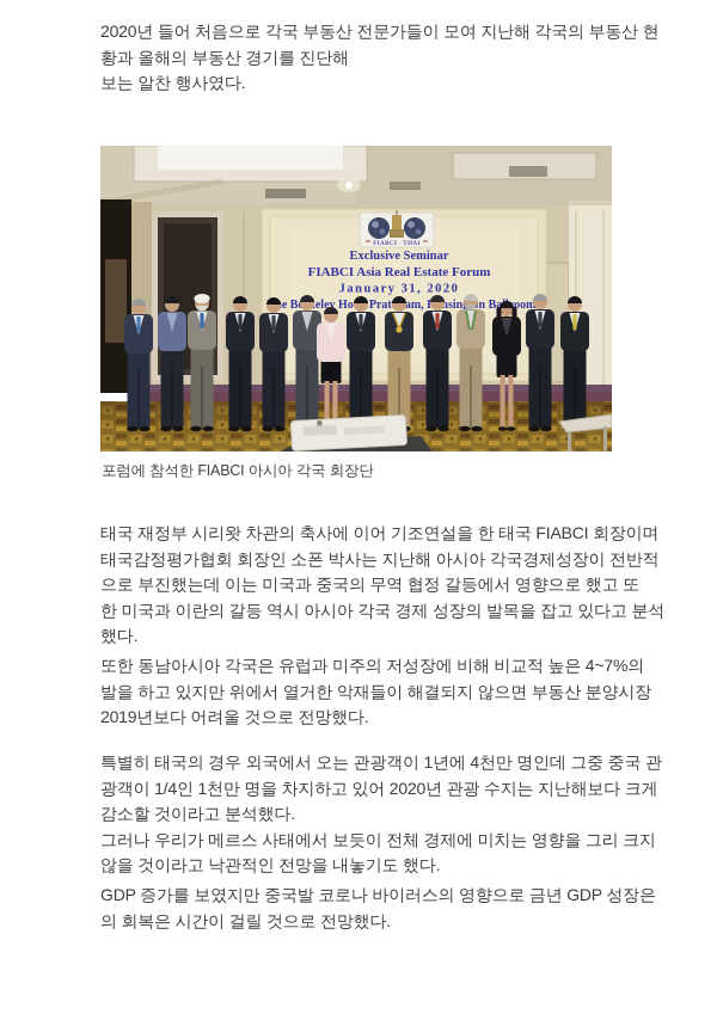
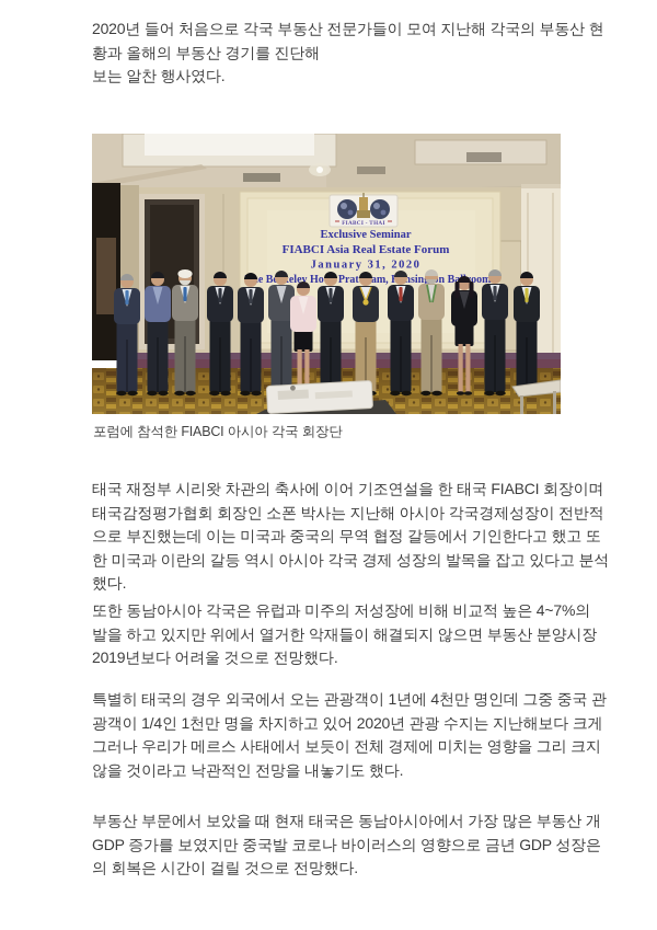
  2020년 들어 처음으로 각국 부동산 전문가들이 모여 지난해 각국의 부동산 현
  황과 올해의 부동산 경기를 진단해
  보는 알찬 행사였다.
  Exclusive Seminar
  FIABCI Asia Real Estate Forum
  January 31, 2020
  포럼에 참석한 FIABCI 아시아 각국 회장단
  태국 재정부 시리왓 차관의 축사에 이어 기조연설을 한 태국 FIABCI 회장이며
  태국감정평가협회 회장인 소폰 박사는 지난해 아시아 각국경제성장이 전반적
- 으로 부진했는데 이는 미국과 중국의 무역 협정 갈등에서 영향으로 했고 또
+ 으로 부진했는데 이는 미국과 중국의 무역 협정 갈등에서 기인한다고 했고 또
  한 미국과 이란의 갈등 역시 아시아 각국 경제 성장의 발목을 잡고 있다고 분석
  했다.
  또한 동남아시아 각국은 유럽과 미주의 저성장에 비해 비교적 높은 4~7%의
  발을 하고 있지만 위에서 열거한 악재들이 해결되지 않으면 부동산 분양시장
  2019년보다 어려울 것으로 전망했다.
  특별히 태국의 경우 외국에서 오는 관광객이 1년에 4천만 명인데 그중 중국 관
  광객이 1/4인 1천만 명을 차지하고 있어 2020년 관광 수지는 지난해보다 크게
- 감소할 것이라고 분석했다.
  그러나 우리가 메르스 사태에서 보듯이 전체 경제에 미치는 영향을 그리 크지
  않을 것이라고 낙관적인 전망을 내놓기도 했다.
+ 부동산 부문에서 보았을 때 현재 태국은 동남아시아에서 가장 많은 부동산 개
  GDP 증가를 보였지만 중국발 코로나 바이러스의 영향으로 금년 GDP 성장은
  의 회복은 시간이 걸릴 것으로 전망했다.
